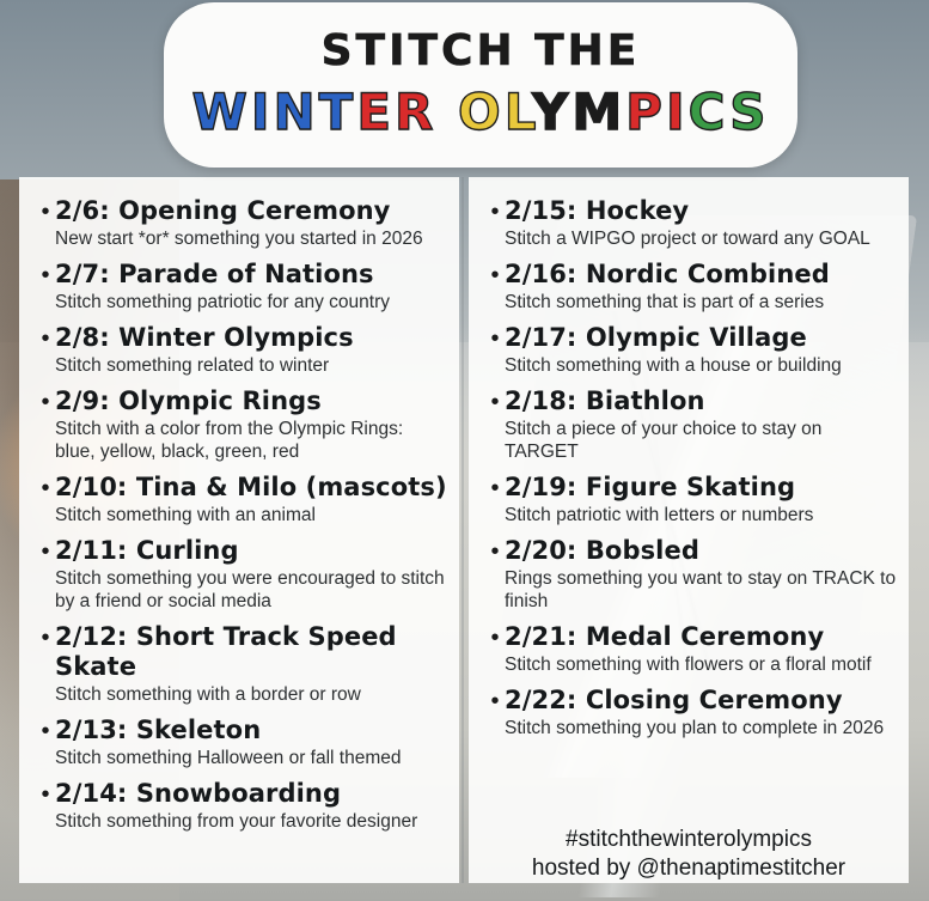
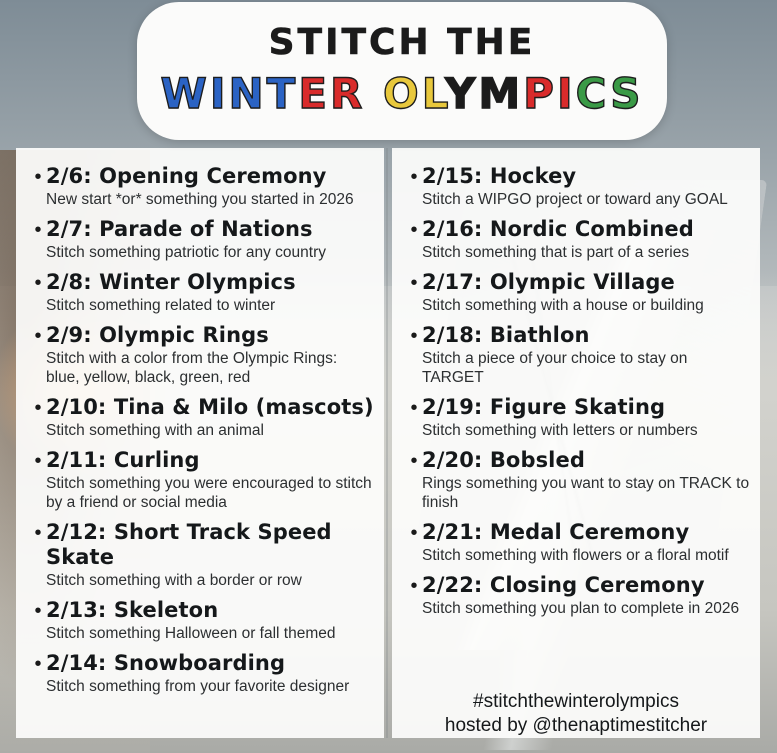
  STITCH THE
  WINTER OLYMPICS
  •
  2/6: Opening Ceremony
  New start *or* something you started in 2026
  •
  2/7: Parade of Nations
  Stitch something patriotic for any country
  •
  2/8: Winter Olympics
  Stitch something related to winter
  •
  2/9: Olympic Rings
  Stitch with a color from the Olympic Rings: blue, yellow, black, green, red
  •
  2/10: Tina & Milo (mascots)
  Stitch something with an animal
  •
  2/11: Curling
  Stitch something you were encouraged to stitch by a friend or social media
  •
  2/12: Short Track Speed Skate
  Stitch something with a border or row
  •
  2/13: Skeleton
  Stitch something Halloween or fall themed
  •
  2/14: Snowboarding
  Stitch something from your favorite designer
  •
  2/15: Hockey
  Stitch a WIPGO project or toward any GOAL
  •
  2/16: Nordic Combined
  Stitch something that is part of a series
  •
  2/17: Olympic Village
  Stitch something with a house or building
  •
  2/18: Biathlon
  Stitch a piece of your choice to stay on TARGET
  •
  2/19: Figure Skating
- Stitch patriotic with letters or numbers
+ Stitch something with letters or numbers
  •
  2/20: Bobsled
  Rings something you want to stay on TRACK to finish
  •
  2/21: Medal Ceremony
  Stitch something with flowers or a floral motif
  •
  2/22: Closing Ceremony
  Stitch something you plan to complete in 2026
  #stitchthewinterolympics
  hosted by @thenaptimestitcher
